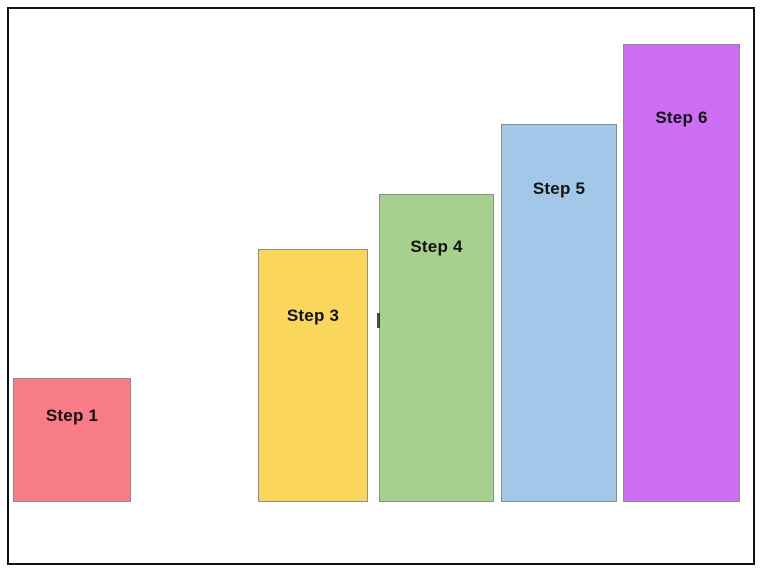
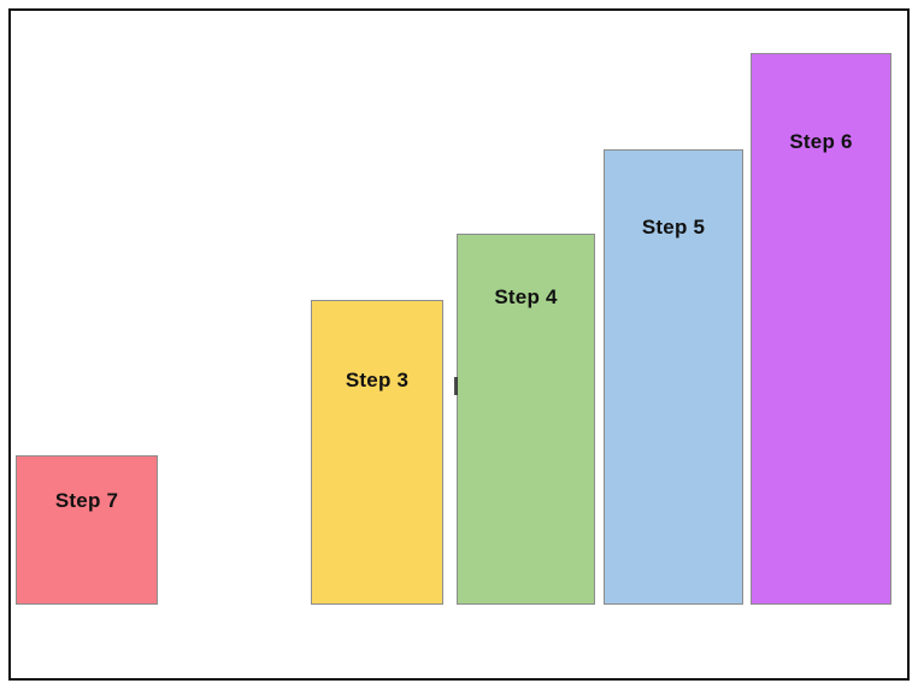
- Step 1
+ Step 7
  Step 3
  Step 4
  Step 5
  Step 6
